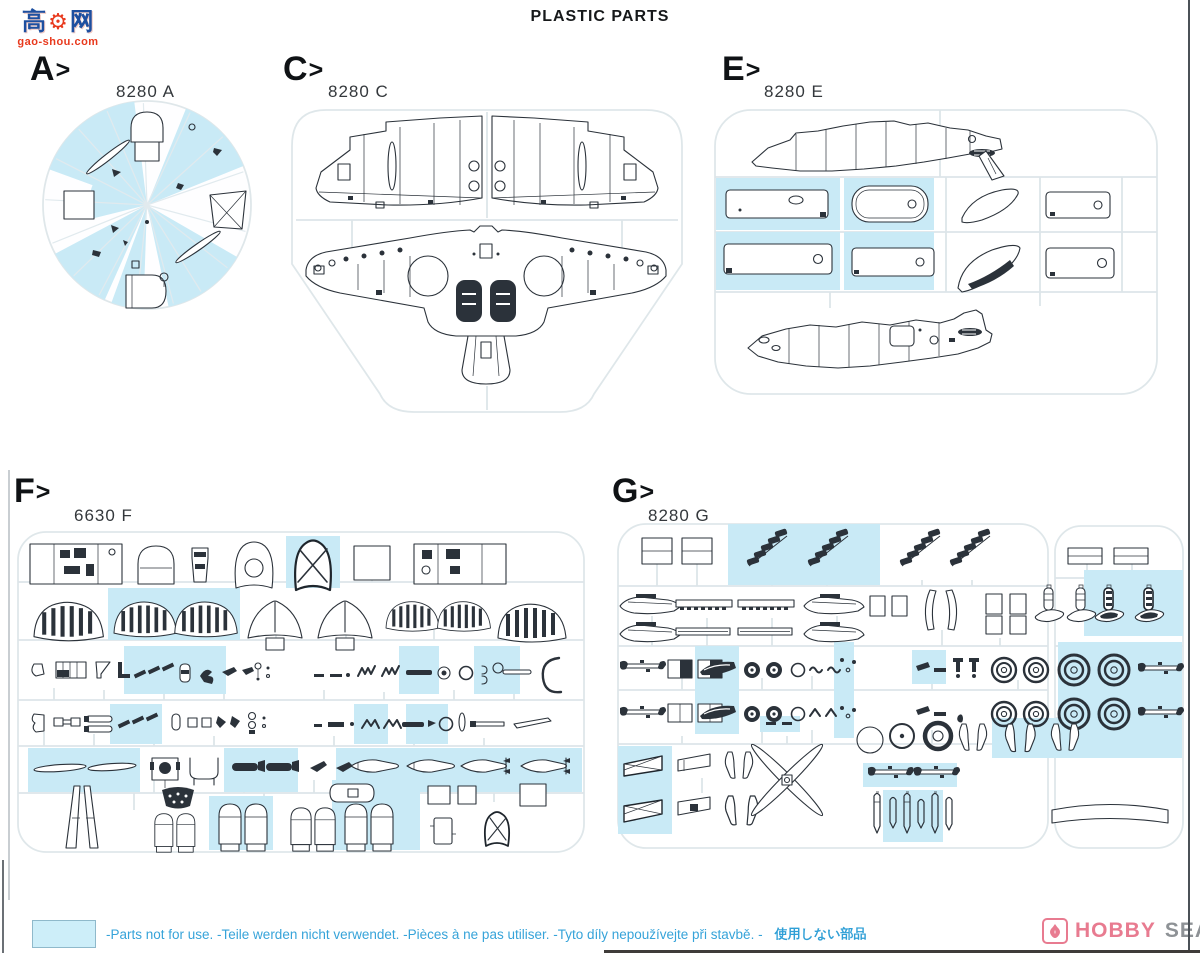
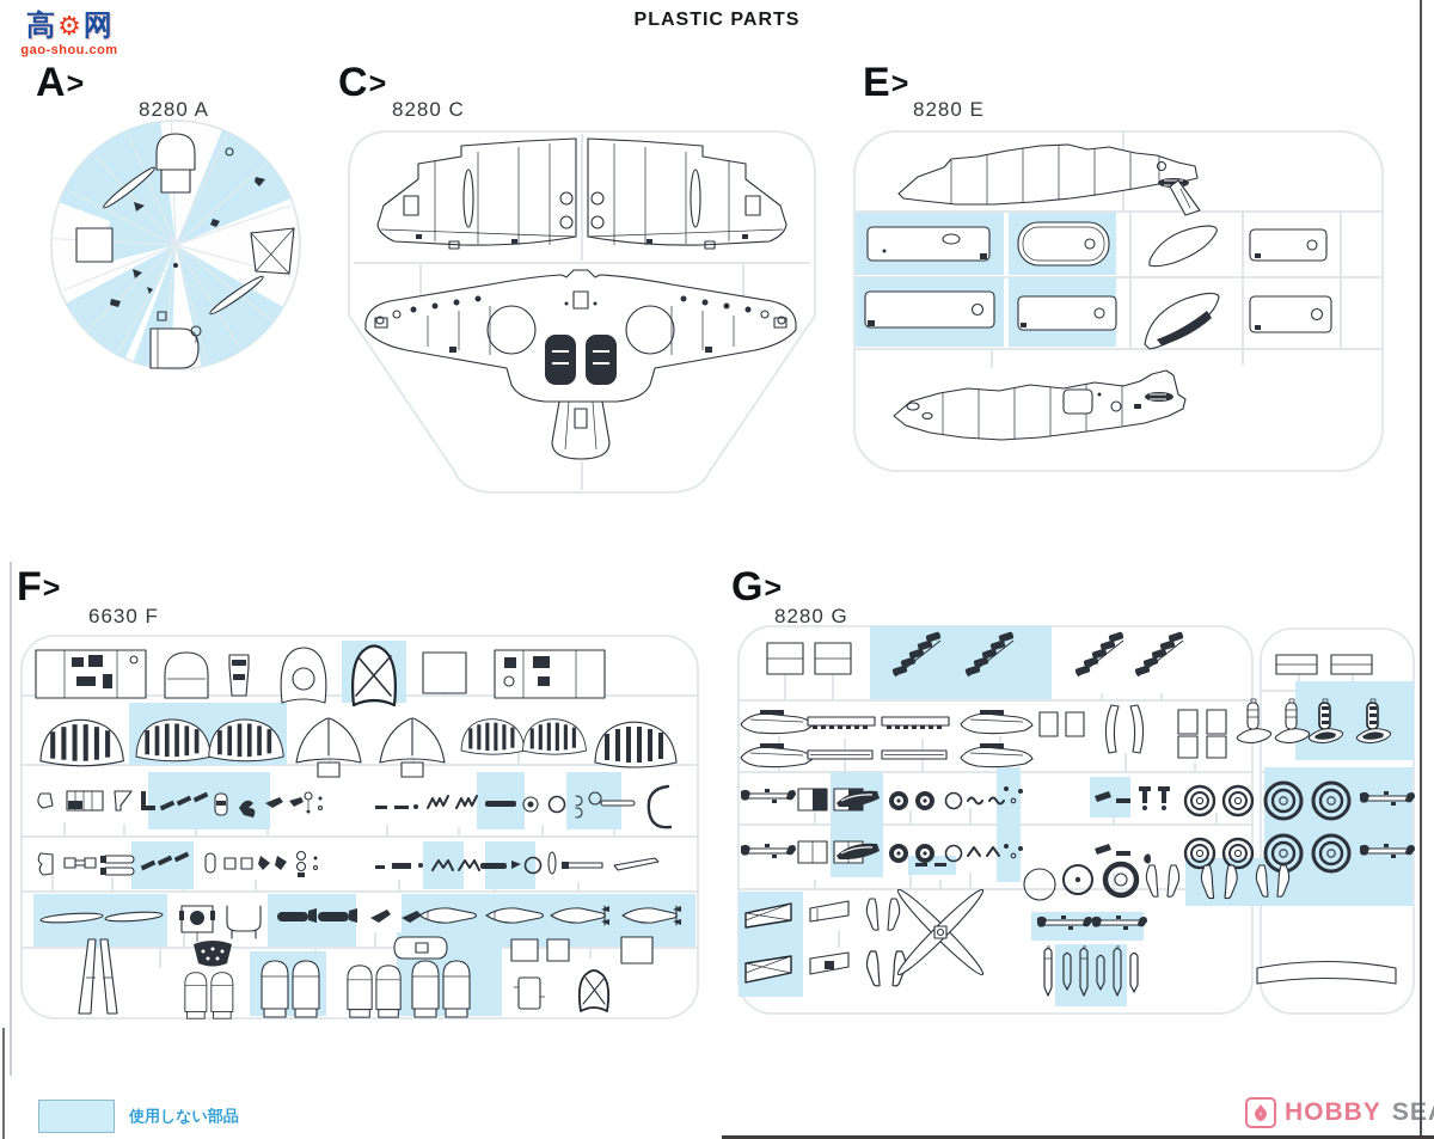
  高
  ⚙
  网
  gao-shou.com
  PLASTIC PARTS
  A>
  8280 A
  C>
  8280 C
  E>
  8280 E
  F>
  6630 F
  G>
  8280 G
- -Parts not for use. -Teile werden nicht verwendet. -Pièces à ne pas utiliser. -Tyto díly nepoužívejte při stavbě. -
  使用しない部品
  HOBBY
